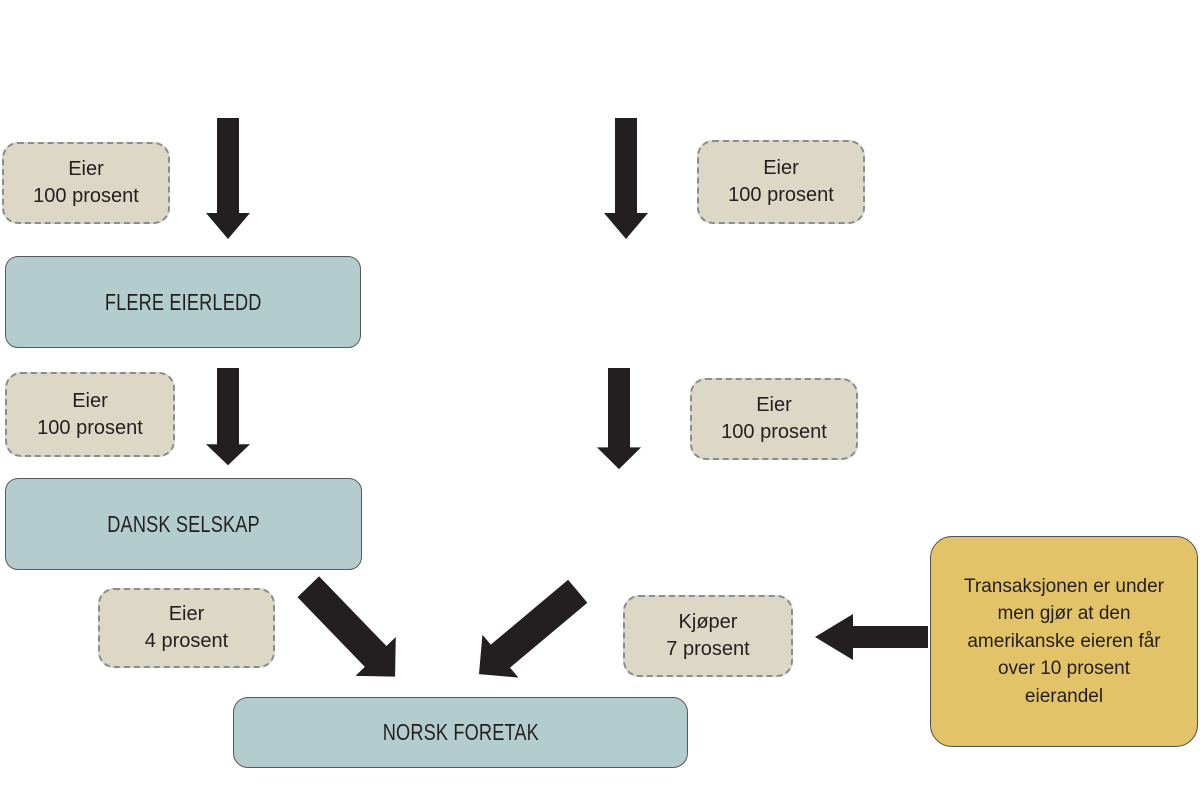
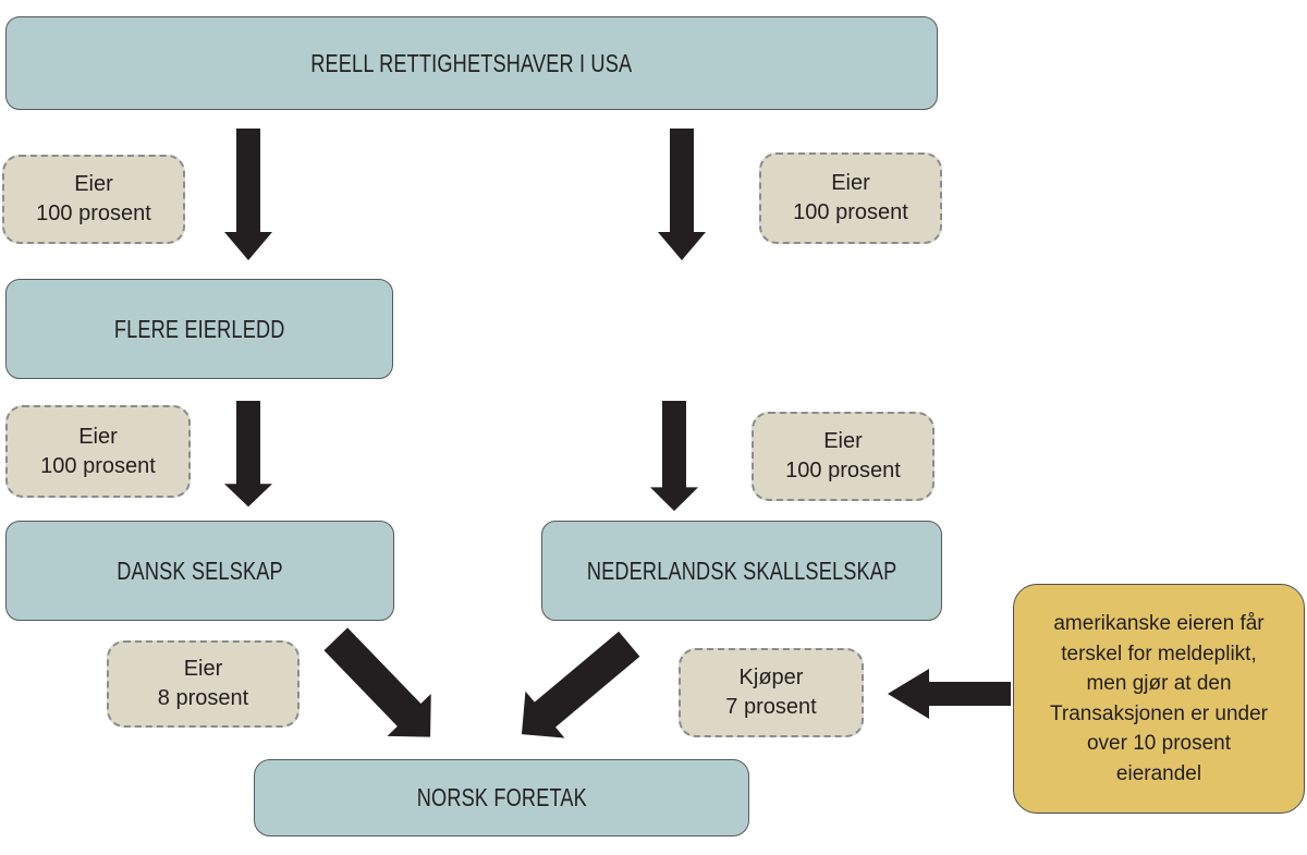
+ REELL RETTIGHETSHAVER I USA
  FLERE EIERLEDD
  DANSK SELSKAP
+ NEDERLANDSK SKALLSELSKAP
  NORSK FORETAK
  Eier
  100 prosent
  Eier
  100 prosent
  Eier
  100 prosent
  Eier
  100 prosent
  Eier
- 4 prosent
+ 8 prosent
  Kjøper
  7 prosent
- Transaksjonen er under
+ amerikanske eieren får
+ terskel for meldeplikt,
  men gjør at den
- amerikanske eieren får
+ Transaksjonen er under
  over 10 prosent
  eierandel
